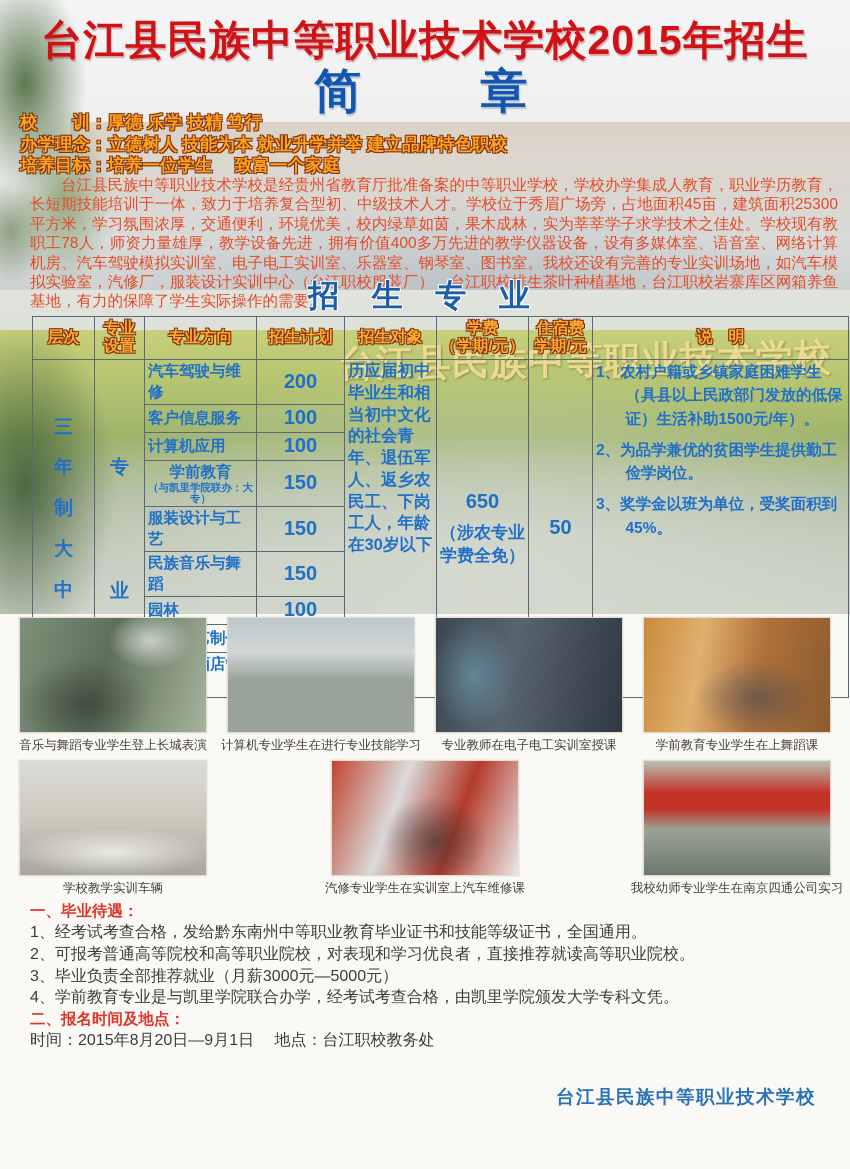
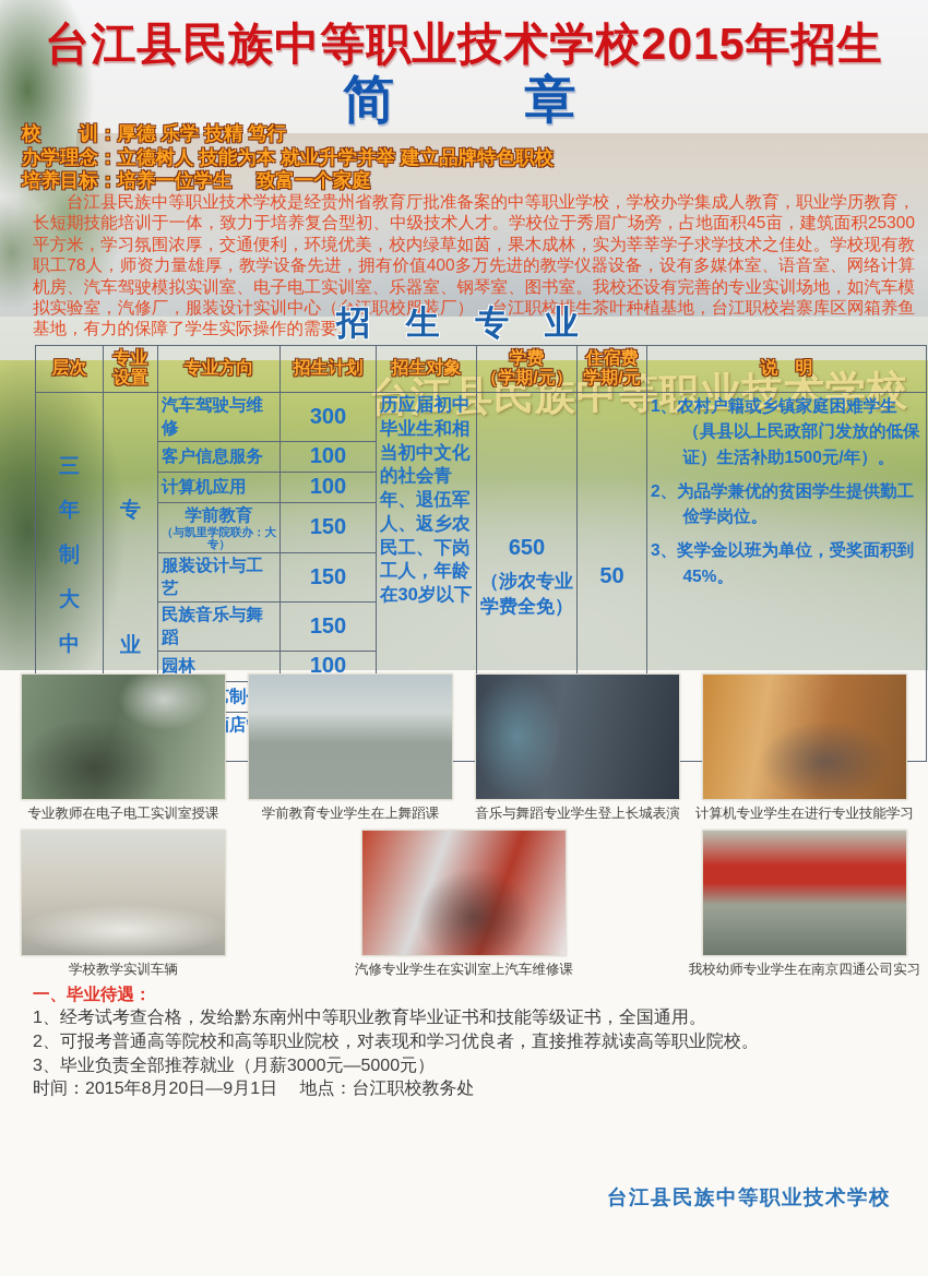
  台江县民族中等职业技术学校
  台江县民族中等职业技术学校2015年招生
  简 章
  校 训：厚德 乐学 技精 笃行
  办学理念：立德树人 技能为本 就业升学并举 建立品牌特色职校
  培养目标：培养一位学生 致富一个家庭
  台江县民族中等职业技术学校是经贵州省教育厅批准备案的中等职业学校，学校办学集成人教育，职业学历教育，长短期技能培训于一体，致力于培养复合型初、中级技术人才。学校位于秀眉广场旁，占地面积45亩，建筑面积25300平方米，学习氛围浓厚，交通便利，环境优美，校内绿草如茵，果木成林，实为莘莘学子求学技术之佳处。学校现有教职工78人，师资力量雄厚，教学设备先进，拥有价值400多万先进的教学仪器设备，设有多媒体室、语音室、网络计算机房、汽车驾驶模拟实训室、电子电工实训室、乐器室、钢琴室、图书室。我校还设有完善的专业实训场地，如汽车模拟实验室，汽修厂，服装设计实训中心（台江职校服装厂），台江职校排生茶叶种植基地，台江职校岩寨库区网箱养鱼基地，有力的保障了学生实际操作的需要。
  招 生 专 业
  层次	专业 设置	专业方向	招生计划	招生对象	学费 （学期/元）	住宿费 学期/元	说 明
- 三 年 制 大 中	专 业	汽车驾驶与维修	200	历应届初中毕业生和相当初中文化的社会青年、退伍军人、返乡农民工、下岗工人，年龄在30岁以下	650 （涉农专业学费全免）	50	1、农村户籍或乡镇家庭困难学生（具县以上民政部门发放的低保证）生活补助1500元/年）。 2、为品学兼优的贫困学生提供勤工俭学岗位。 3、奖学金以班为单位，受奖面积到45%。
+ 三 年 制 大 中	专 业	汽车驾驶与维修	300	历应届初中毕业生和相当初中文化的社会青年、退伍军人、返乡农民工、下岗工人，年龄在30岁以下	650 （涉农专业学费全免）	50	1、农村户籍或乡镇家庭困难学生（具县以上民政部门发放的低保证）生活补助1500元/年）。 2、为品学兼优的贫困学生提供勤工俭学岗位。 3、奖学金以班为单位，受奖面积到45%。
  客户信息服务	100
  计算机应用	100
  学前教育 （与凯里学院联办：大专）	150
  服装设计与工艺	150
  民族音乐与舞蹈	150
  园林	100
- 音乐与舞蹈专业学生登上长城表演
+ 专业教师在电子电工实训室授课
- 计算机专业学生在进行专业技能学习
+ 学前教育专业学生在上舞蹈课
- 专业教师在电子电工实训室授课
+ 音乐与舞蹈专业学生登上长城表演
- 学前教育专业学生在上舞蹈课
+ 计算机专业学生在进行专业技能学习
  学校教学实训车辆
  汽修专业学生在实训室上汽车维修课
  我校幼师专业学生在南京四通公司实习
  一、毕业待遇：
  1、经考试考查合格，发给黔东南州中等职业教育毕业证书和技能等级证书，全国通用。
  2、可报考普通高等院校和高等职业院校，对表现和学习优良者，直接推荐就读高等职业院校。
  3、毕业负责全部推荐就业（月薪3000元—5000元）
- 4、学前教育专业是与凯里学院联合办学，经考试考查合格，由凯里学院颁发大学专科文凭。
- 二、报名时间及地点：
  时间：2015年8月20日—9月1日 地点：台江职校教务处
  台江县民族中等职业技术学校
